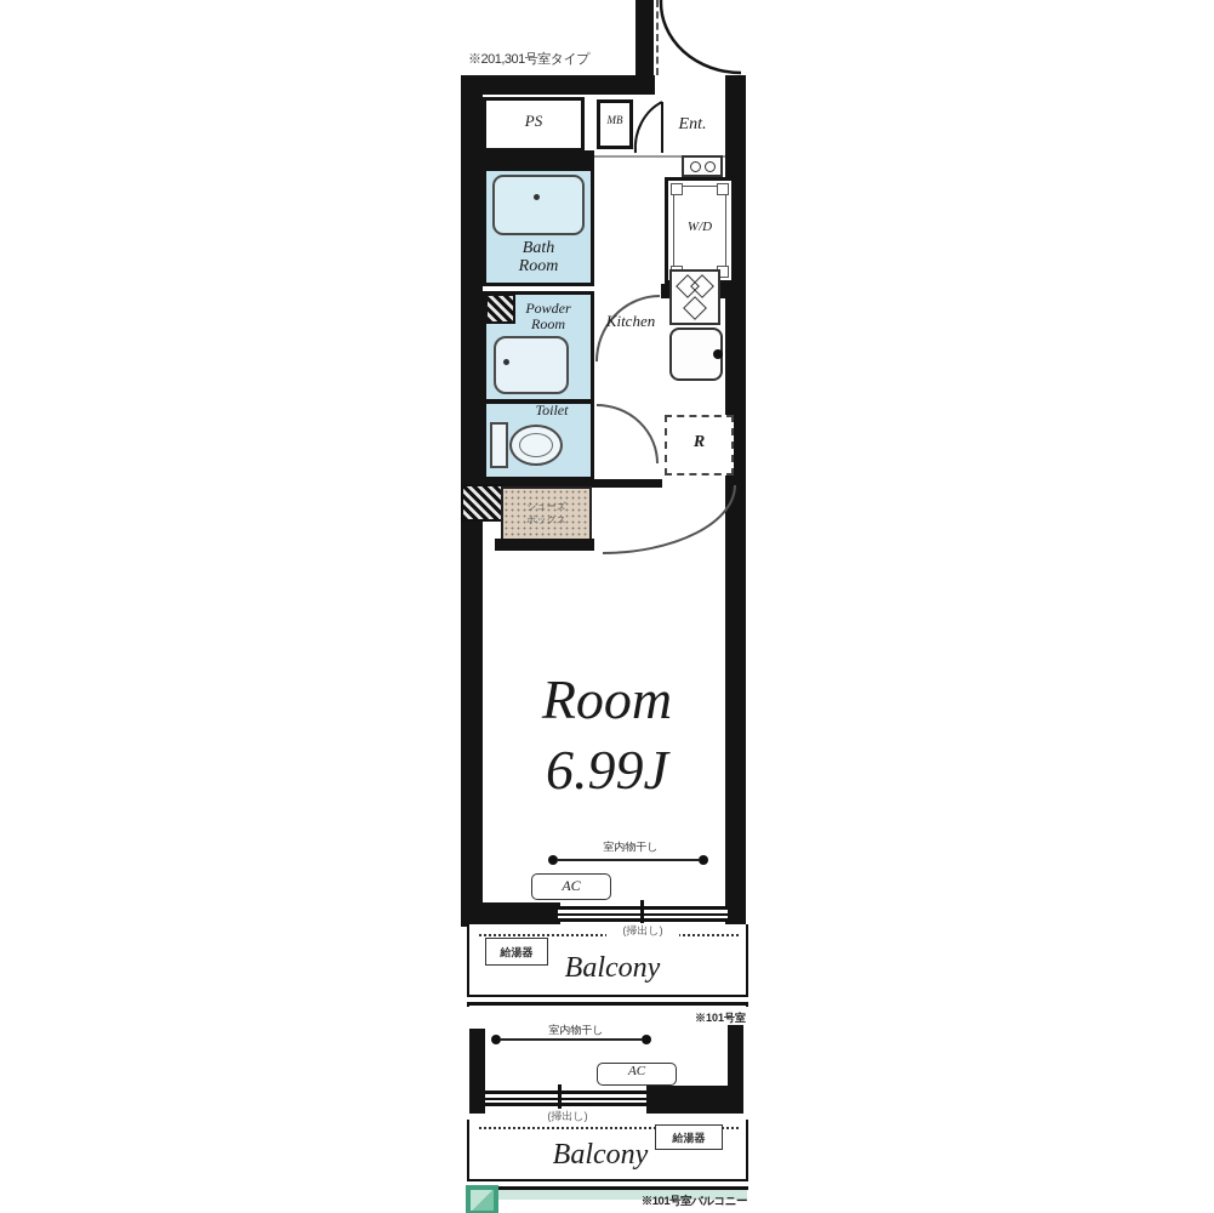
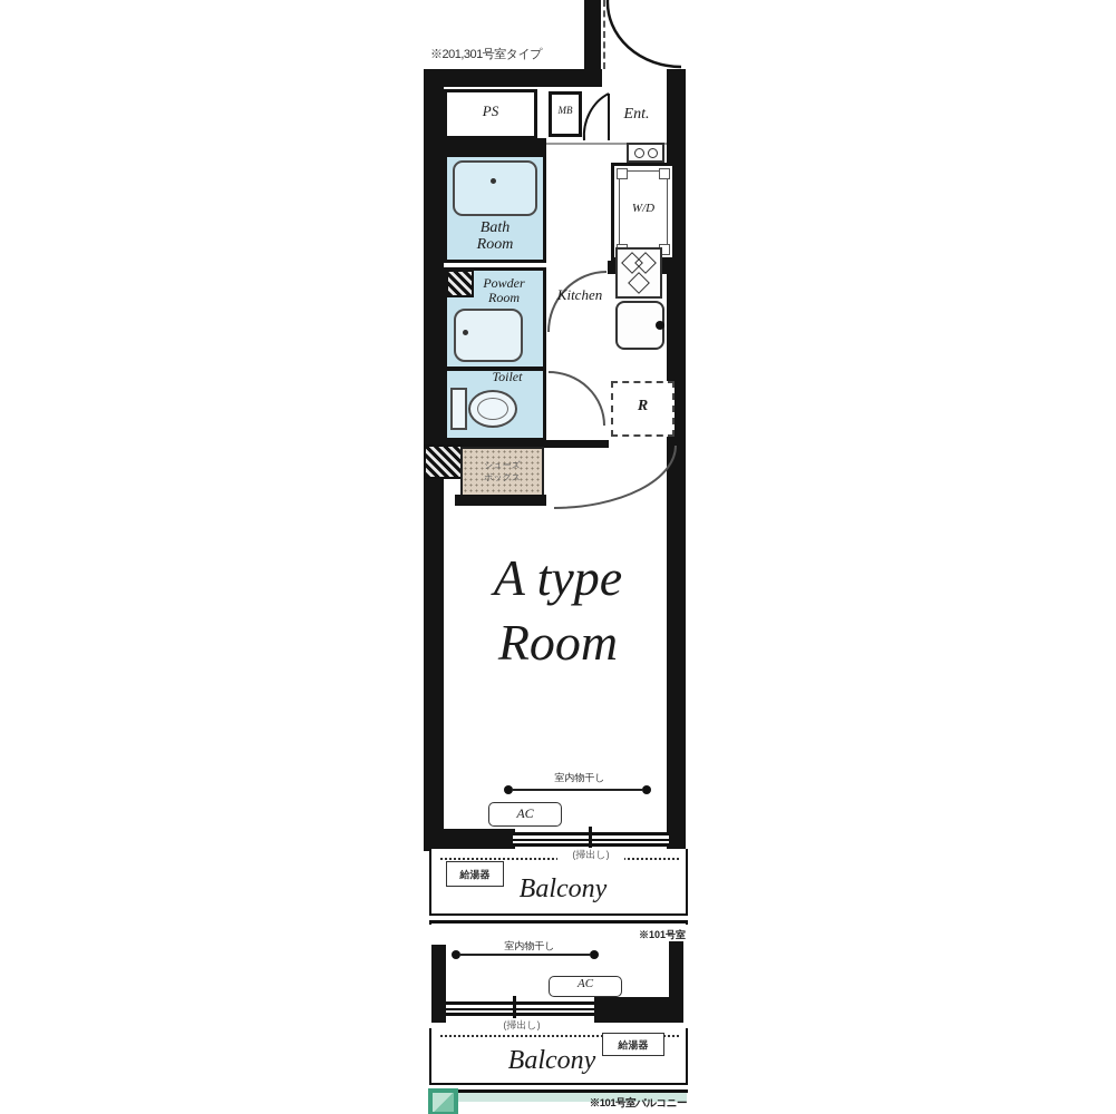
  ※201,301号室タイプ
  PS
  MB
  Ent.
  Bath
  Room
  W/D
  Powder
  Room
  Kitchen
  Toilet
  R
  シューズ
  ボックス
+ A type
  Room
- 6.99J
  室内物干し
  AC
  (掃出し)
  給湯器
  Balcony
  ※101号室
  室内物干し
  AC
  (掃出し)
  給湯器
  Balcony
  ※101号室バルコニー
